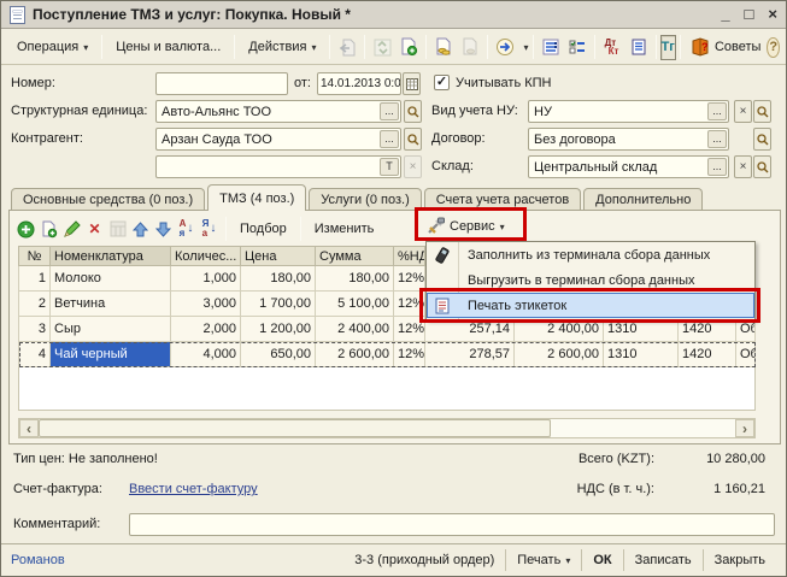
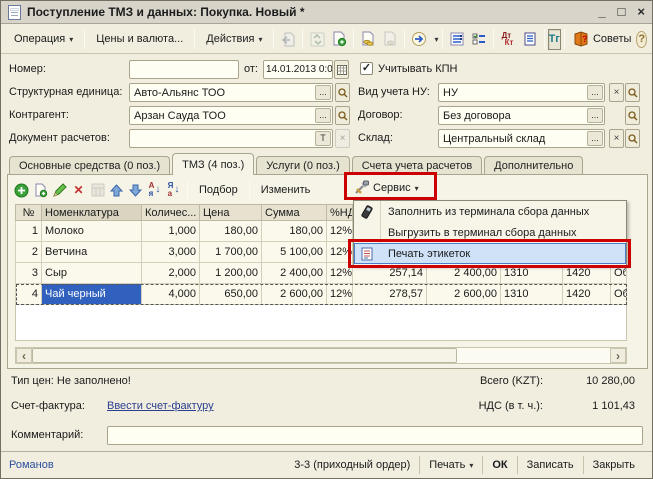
- Поступление ТМЗ и услуг: Покупка. Новый *
+ Поступление ТМЗ и данных: Покупка. Новый *
  _
  □
  ×
  Операция
  ▾
  Цены и валюта...
  Действия
  ▾
  ▾
  Дт
  Кт
  Тг
  ?
  Советы
  ?
  Номер:
  от:
  14.01.2013 0:0
  Учитывать КПН
  Структурная единица:
  Авто-Альянс ТОО
  ...
  Вид учета НУ:
  НУ
  ...
  ×
  Контрагент:
  Арзан Сауда ТОО
  ...
  Договор:
  Без договора
  ...
+ Документ расчетов:
  T
  ×
  Склад:
  Центральный склад
  ...
  ×
  Основные средства (0 поз.)
  ТМЗ (4 поз.)
  Услуги (0 поз.)
  Счета учета расчетов
  Дополнительно
  ✕
  А
  я
  ↓
  Я
  а
  ↓
  Подбор
  Изменить
  Сервис
  ▾
  №	Номенклатура	Количес...	Цена	Сумма	%НД
  1	Молоко	1,000	180,00	180,00	12%
  2	Ветчина	3,000	1 700,00	5 100,00	12%
  3	Сыр	2,000	1 200,00	2 400,00	12%	257,14	2 400,00	1310	1420	Об
  4	Чай черный	4,000	650,00	2 600,00	12%	278,57	2 600,00	1310	1420	Об
  ‹
  ›
  Заполнить из терминала сбора данных
  Выгрузить в терминал сбора данных
  Печать этикеток
  Тип цен: Не заполнено!
  Всего (KZT):
  10 280,00
  Счет-фактура:
  Ввести счет-фактуру
  НДС (в т. ч.):
- 1 160,21
+ 1 101,43
  Комментарий:
  Романов
  3-3 (приходный ордер)
  Печать
  ▾
  ОК
  Записать
  Закрыть
